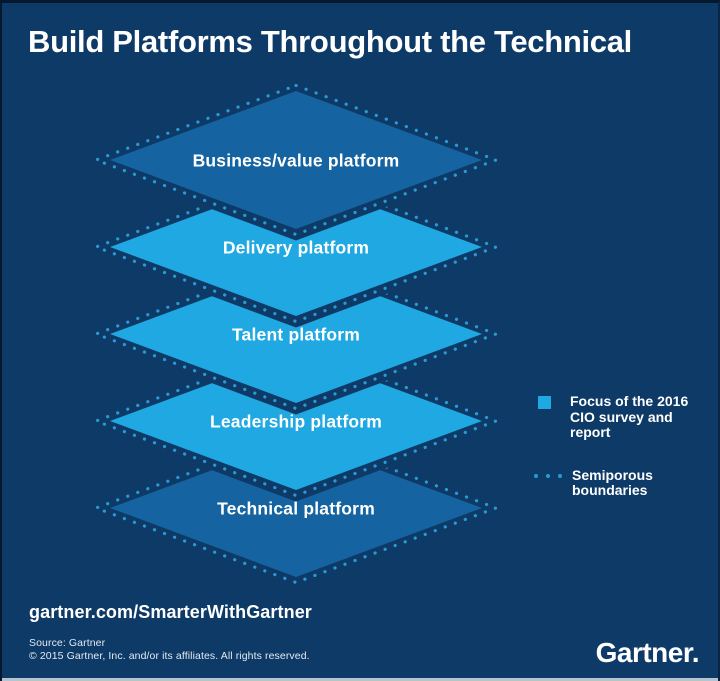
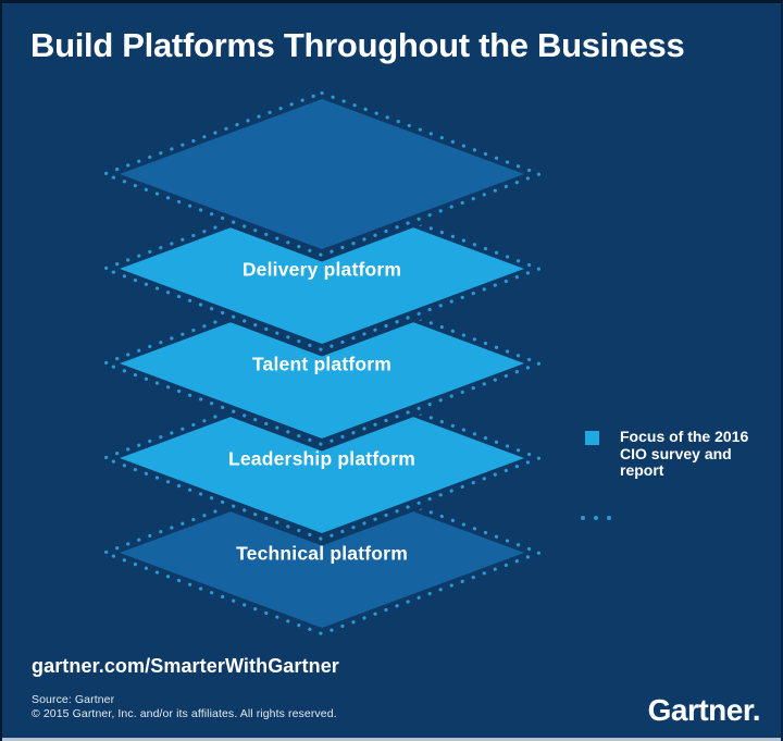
- Build Platforms Throughout the Technical
+ Build Platforms Throughout the Business
  Technical platform
  Leadership platform
  Talent platform
  Delivery platform
- Business/value platform
  Focus of the 2016 CIO survey and report
- Semiporous boundaries
  gartner.com/SmarterWithGartner
  Source: Gartner
  © 2015 Gartner, Inc. and/or its affiliates. All rights reserved.
  Gartner.
